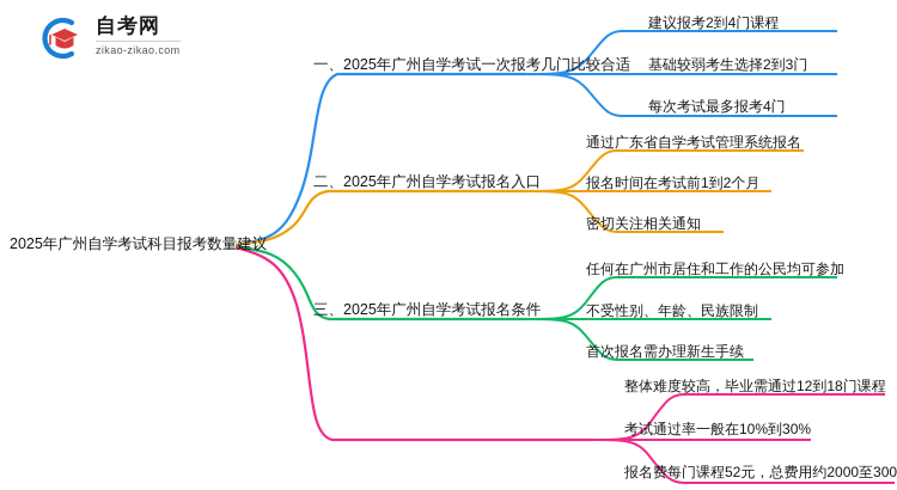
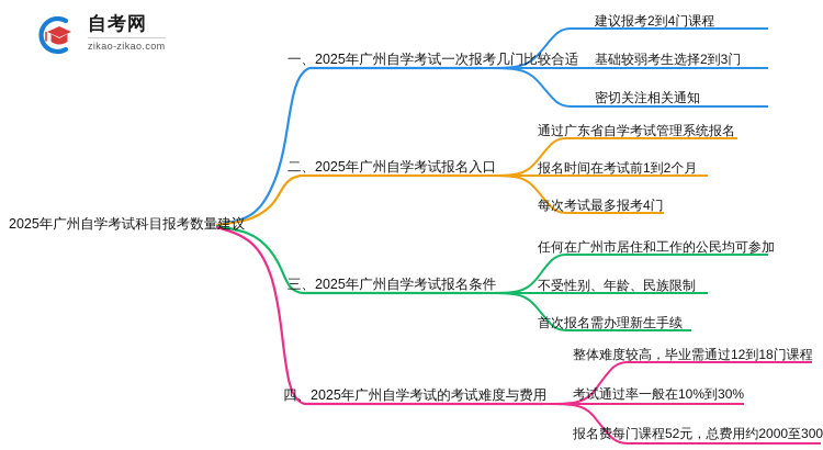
  自考网
  zikao-zikao.com
  2025年广州自学考试科目报考数量建议
  一、2025年广州自学考试一次报考几门比较合适
  建议报考2到4门课程
  基础较弱考生选择2到3门
- 每次考试最多报考4门
+ 密切关注相关通知
  二、2025年广州自学考试报名入口
  通过广东省自学考试管理系统报名
  报名时间在考试前1到2个月
- 密切关注相关通知
+ 每次考试最多报考4门
  三、2025年广州自学考试报名条件
  任何在广州市居住和工作的公民均可参加
  不受性别、年龄、民族限制
  首次报名需办理新生手续
+ 四、2025年广州自学考试的考试难度与费用
  整体难度较高，毕业需通过12到18门课程
  考试通过率一般在10%到30%
  报名费每门课程52元，总费用约2000至300
